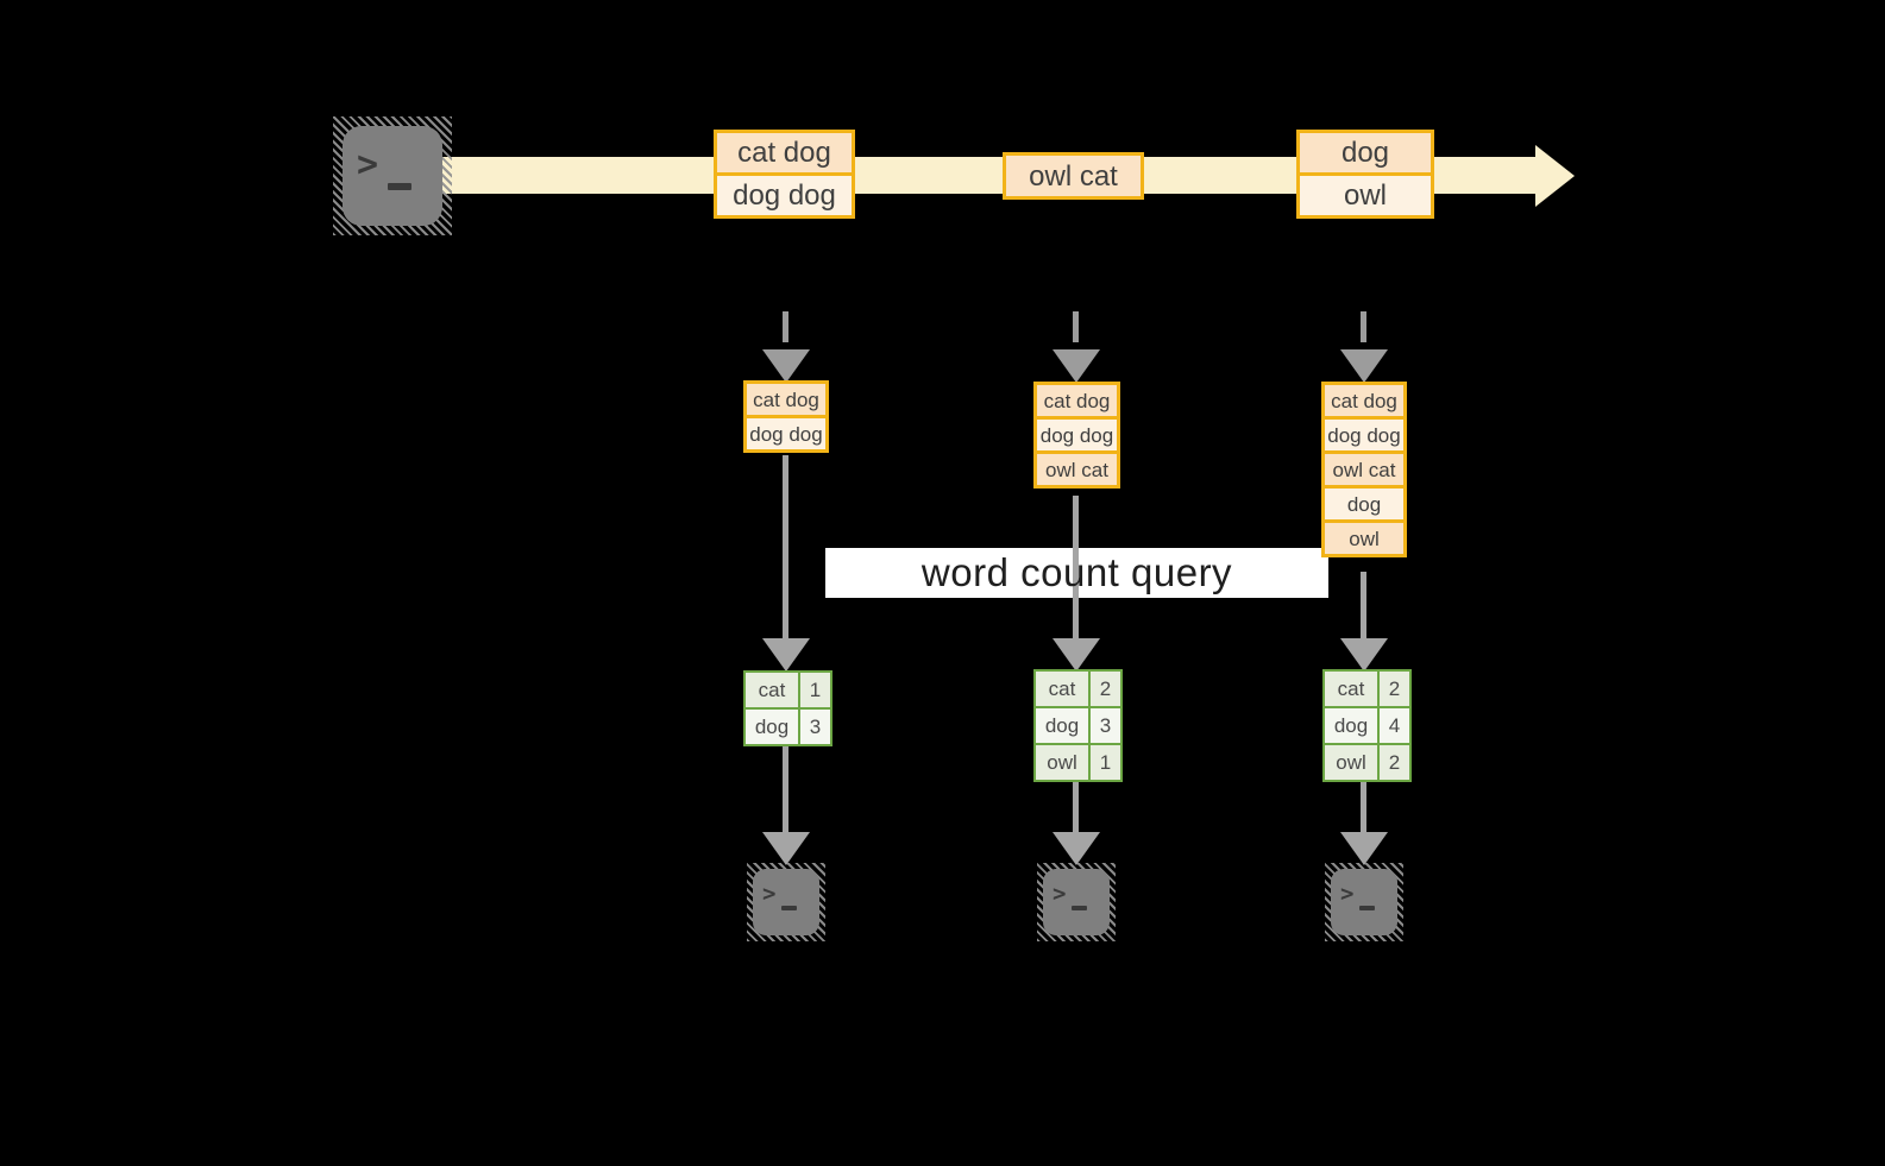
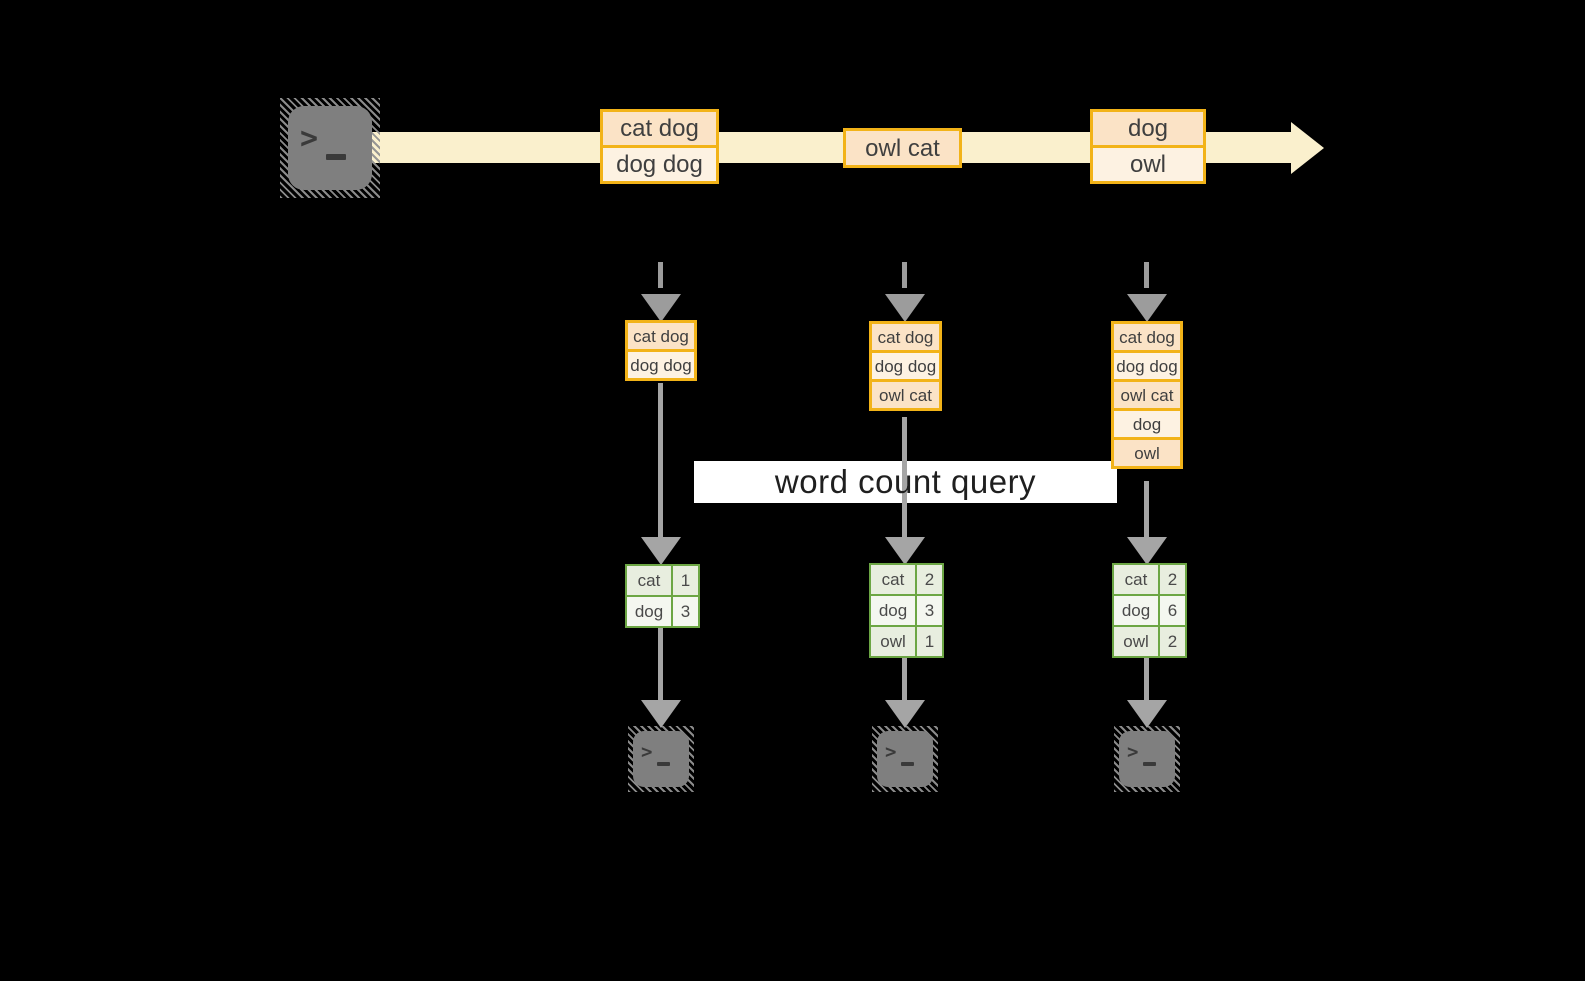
  >
  cat dog
  dog dog
  owl cat
  dog
  owl
  cat dog
  dog dog
  cat dog
  dog dog
  owl cat
  cat dog
  dog dog
  owl cat
  dog
  owl
  word count query
  cat	1
  dog	3
  cat	2
  dog	3
  owl	1
  cat	2
- dog	4
+ dog	6
  owl	2
  >
  >
  >
